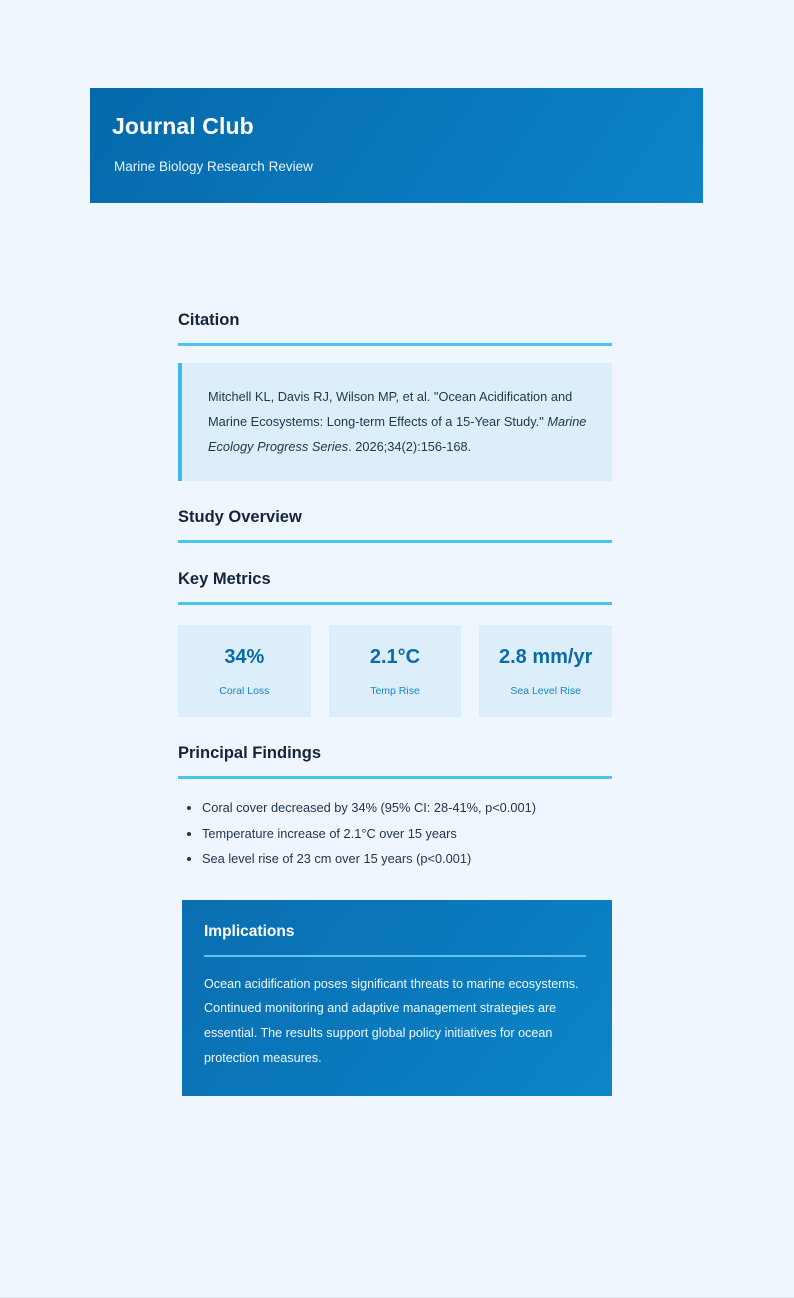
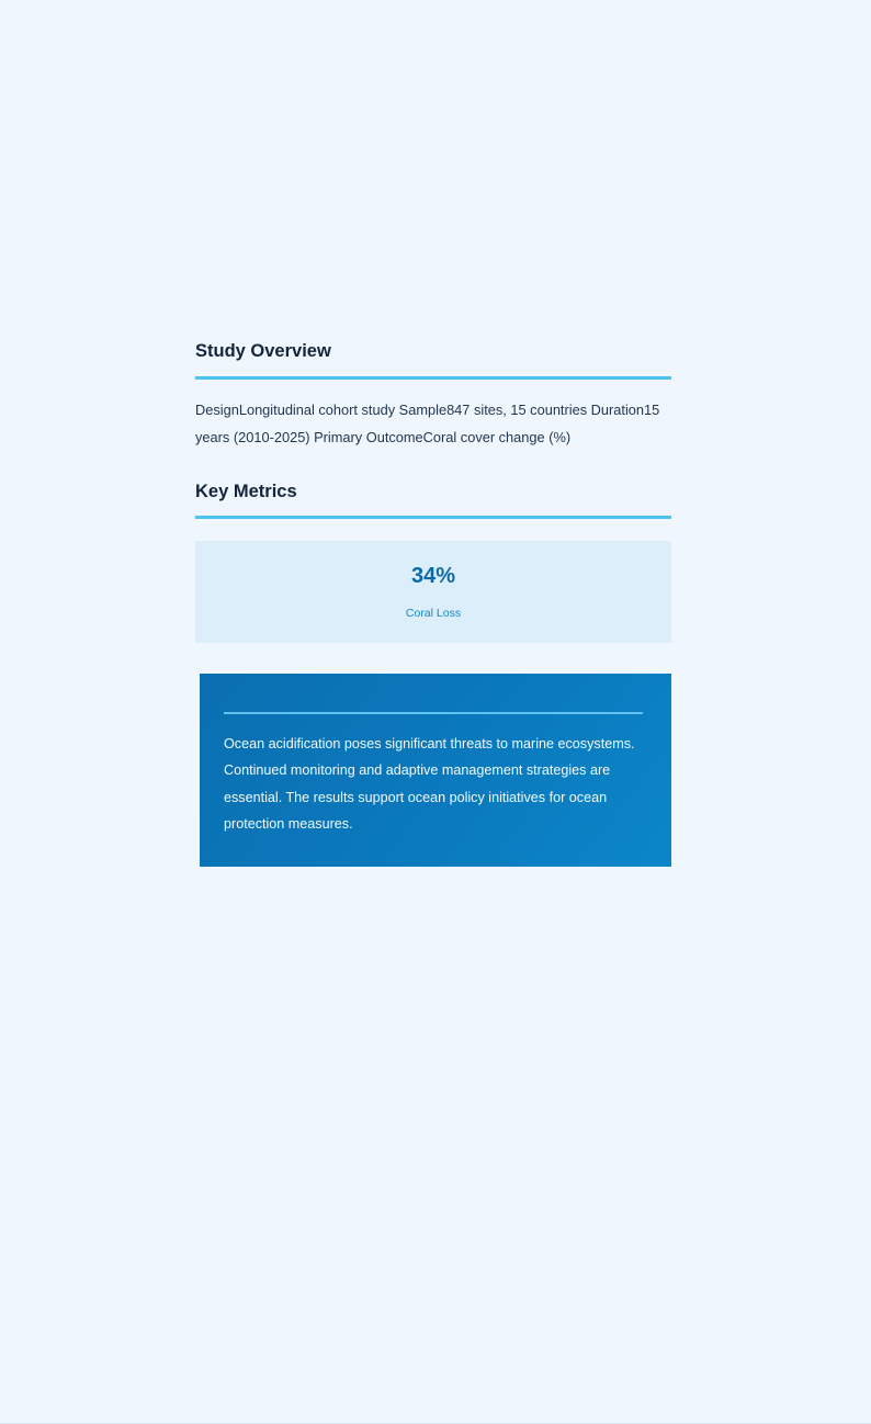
- Journal Club
- Marine Biology Research Review
- Citation
- Mitchell KL, Davis RJ, Wilson MP, et al. "Ocean Acidification and Marine Ecosystems: Long-term Effects of a 15-Year Study." Marine Ecology Progress Series. 2026;34(2):156-168.
  Study Overview
+ DesignLongitudinal cohort study Sample847 sites, 15 countries Duration15 years (2010-2025) Primary OutcomeCoral cover change (%)
  Key Metrics
  34%
  Coral Loss
- 2.1°C
- Temp Rise
- 2.8 mm/yr
- Sea Level Rise
- Principal Findings
- Coral cover decreased by 34% (95% CI: 28-41%, p<0.001)
- Temperature increase of 2.1°C over 15 years
- Sea level rise of 23 cm over 15 years (p<0.001)
- Implications
- Ocean acidification poses significant threats to marine ecosystems. Continued monitoring and adaptive management strategies are essential. The results support global policy initiatives for ocean protection measures.
+ Ocean acidification poses significant threats to marine ecosystems. Continued monitoring and adaptive management strategies are essential. The results support ocean policy initiatives for ocean protection measures.
